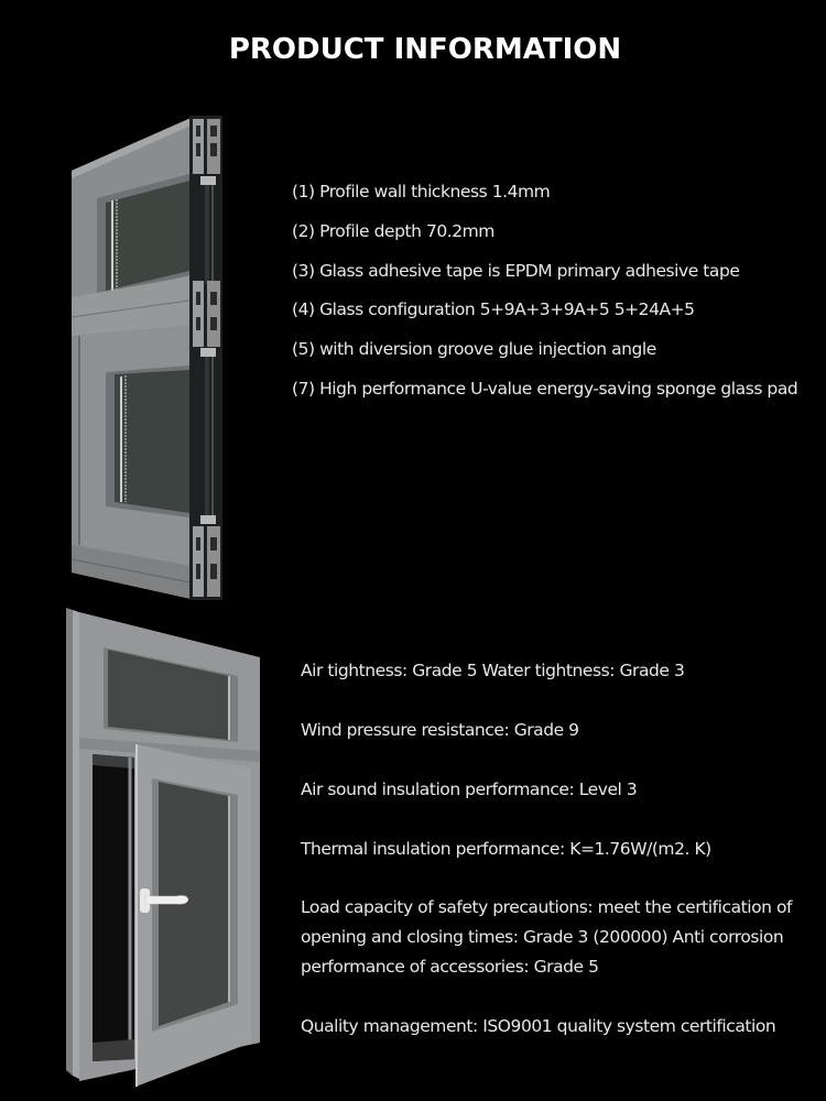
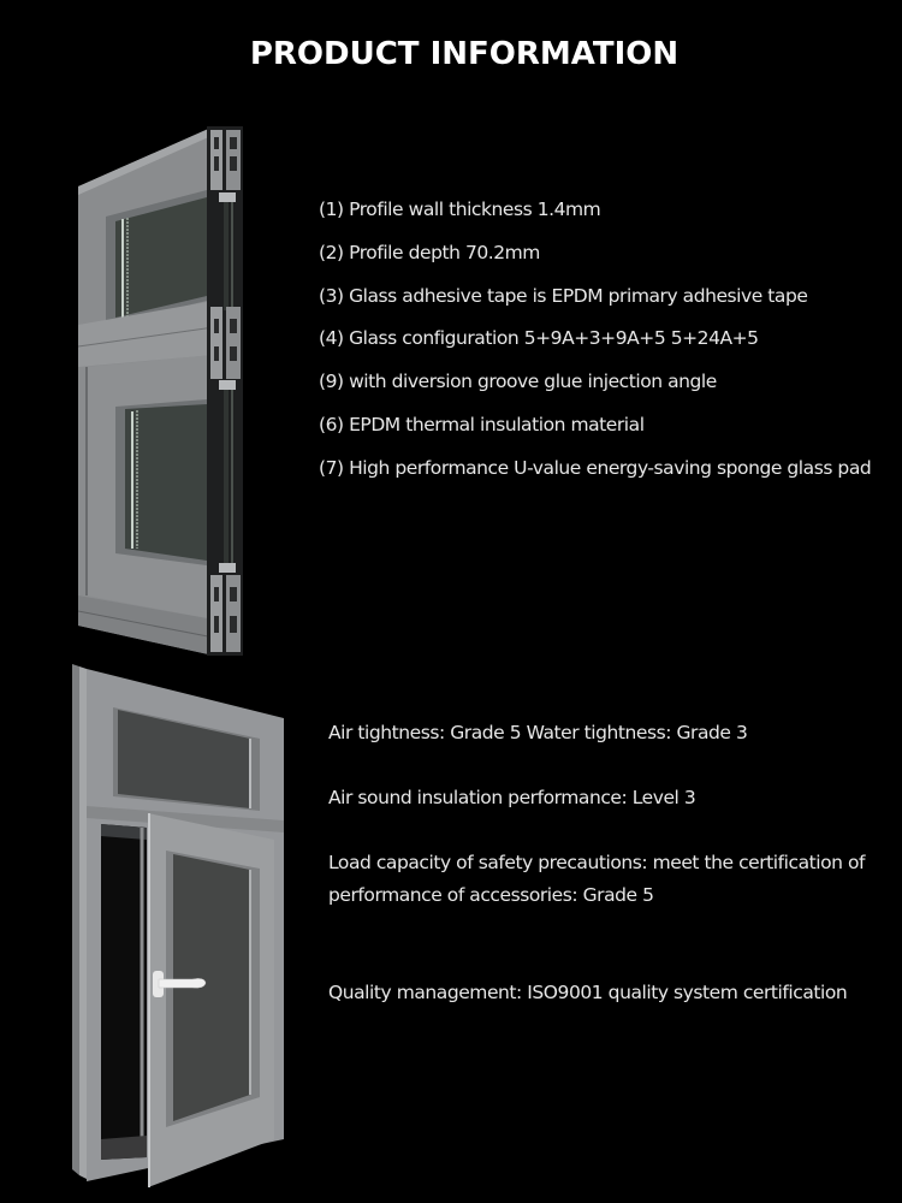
  PRODUCT INFORMATION
  (1) Profile wall thickness 1.4mm
  (2) Profile depth 70.2mm
  (3) Glass adhesive tape is EPDM primary adhesive tape
  (4) Glass configuration 5+9A+3+9A+5 5+24A+5
- (5) with diversion groove glue injection angle
+ (9) with diversion groove glue injection angle
+ (6) EPDM thermal insulation material
  (7) High performance U-value energy-saving sponge glass pad
  Air tightness: Grade 5 Water tightness: Grade 3
- Wind pressure resistance: Grade 9
  Air sound insulation performance: Level 3
- Thermal insulation performance: K=1.76W/(m2. K)
  Load capacity of safety precautions: meet the certification of
- opening and closing times: Grade 3 (200000) Anti corrosion
  performance of accessories: Grade 5
  Quality management: ISO9001 quality system certification
